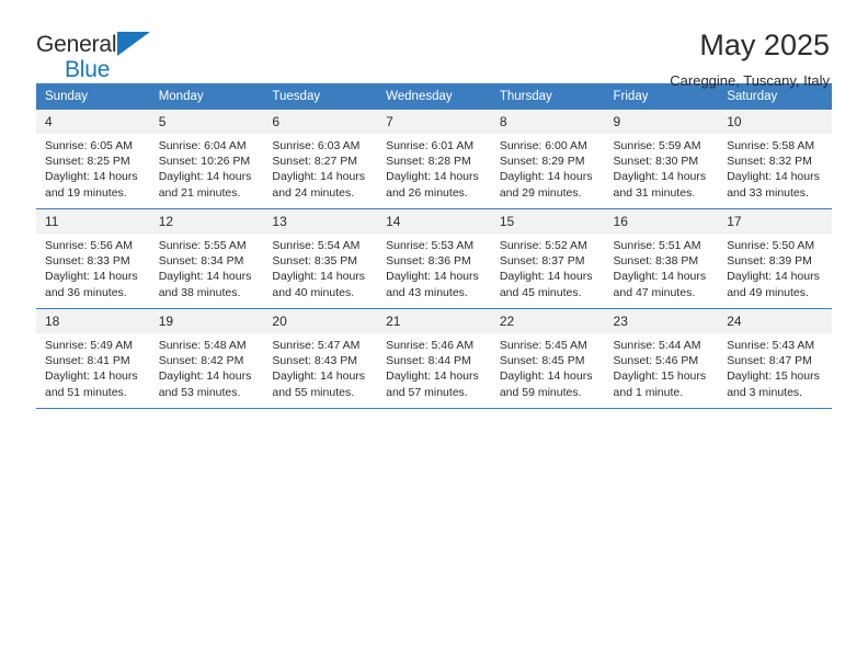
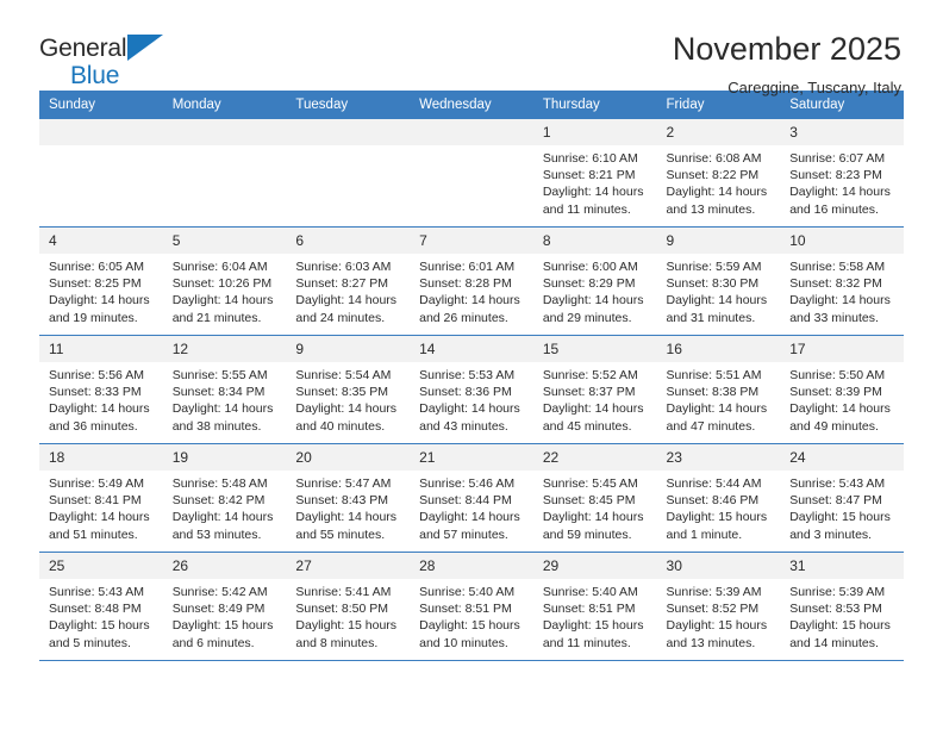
  General
  Blue
- May 2025
+ November 2025
  Careggine, Tuscany, Italy
  Sunday	Monday	Tuesday	Wednesday	Thursday	Friday	Saturday
+ 				1Sunrise: 6:10 AMSunset: 8:21 PMDaylight: 14 hours and 11 minutes.	2Sunrise: 6:08 AMSunset: 8:22 PMDaylight: 14 hours and 13 minutes.	3Sunrise: 6:07 AMSunset: 8:23 PMDaylight: 14 hours and 16 minutes.
  4Sunrise: 6:05 AMSunset: 8:25 PMDaylight: 14 hours and 19 minutes.	5Sunrise: 6:04 AMSunset: 10:26 PMDaylight: 14 hours and 21 minutes.	6Sunrise: 6:03 AMSunset: 8:27 PMDaylight: 14 hours and 24 minutes.	7Sunrise: 6:01 AMSunset: 8:28 PMDaylight: 14 hours and 26 minutes.	8Sunrise: 6:00 AMSunset: 8:29 PMDaylight: 14 hours and 29 minutes.	9Sunrise: 5:59 AMSunset: 8:30 PMDaylight: 14 hours and 31 minutes.	10Sunrise: 5:58 AMSunset: 8:32 PMDaylight: 14 hours and 33 minutes.
- 11Sunrise: 5:56 AMSunset: 8:33 PMDaylight: 14 hours and 36 minutes.	12Sunrise: 5:55 AMSunset: 8:34 PMDaylight: 14 hours and 38 minutes.	13Sunrise: 5:54 AMSunset: 8:35 PMDaylight: 14 hours and 40 minutes.	14Sunrise: 5:53 AMSunset: 8:36 PMDaylight: 14 hours and 43 minutes.	15Sunrise: 5:52 AMSunset: 8:37 PMDaylight: 14 hours and 45 minutes.	16Sunrise: 5:51 AMSunset: 8:38 PMDaylight: 14 hours and 47 minutes.	17Sunrise: 5:50 AMSunset: 8:39 PMDaylight: 14 hours and 49 minutes.
+ 11Sunrise: 5:56 AMSunset: 8:33 PMDaylight: 14 hours and 36 minutes.	12Sunrise: 5:55 AMSunset: 8:34 PMDaylight: 14 hours and 38 minutes.	9Sunrise: 5:54 AMSunset: 8:35 PMDaylight: 14 hours and 40 minutes.	14Sunrise: 5:53 AMSunset: 8:36 PMDaylight: 14 hours and 43 minutes.	15Sunrise: 5:52 AMSunset: 8:37 PMDaylight: 14 hours and 45 minutes.	16Sunrise: 5:51 AMSunset: 8:38 PMDaylight: 14 hours and 47 minutes.	17Sunrise: 5:50 AMSunset: 8:39 PMDaylight: 14 hours and 49 minutes.
- 18Sunrise: 5:49 AMSunset: 8:41 PMDaylight: 14 hours and 51 minutes.	19Sunrise: 5:48 AMSunset: 8:42 PMDaylight: 14 hours and 53 minutes.	20Sunrise: 5:47 AMSunset: 8:43 PMDaylight: 14 hours and 55 minutes.	21Sunrise: 5:46 AMSunset: 8:44 PMDaylight: 14 hours and 57 minutes.	22Sunrise: 5:45 AMSunset: 8:45 PMDaylight: 14 hours and 59 minutes.	23Sunrise: 5:44 AMSunset: 5:46 PMDaylight: 15 hours and 1 minute.	24Sunrise: 5:43 AMSunset: 8:47 PMDaylight: 15 hours and 3 minutes.
+ 18Sunrise: 5:49 AMSunset: 8:41 PMDaylight: 14 hours and 51 minutes.	19Sunrise: 5:48 AMSunset: 8:42 PMDaylight: 14 hours and 53 minutes.	20Sunrise: 5:47 AMSunset: 8:43 PMDaylight: 14 hours and 55 minutes.	21Sunrise: 5:46 AMSunset: 8:44 PMDaylight: 14 hours and 57 minutes.	22Sunrise: 5:45 AMSunset: 8:45 PMDaylight: 14 hours and 59 minutes.	23Sunrise: 5:44 AMSunset: 8:46 PMDaylight: 15 hours and 1 minute.	24Sunrise: 5:43 AMSunset: 8:47 PMDaylight: 15 hours and 3 minutes.
+ 25Sunrise: 5:43 AMSunset: 8:48 PMDaylight: 15 hours and 5 minutes.	26Sunrise: 5:42 AMSunset: 8:49 PMDaylight: 15 hours and 6 minutes.	27Sunrise: 5:41 AMSunset: 8:50 PMDaylight: 15 hours and 8 minutes.	28Sunrise: 5:40 AMSunset: 8:51 PMDaylight: 15 hours and 10 minutes.	29Sunrise: 5:40 AMSunset: 8:51 PMDaylight: 15 hours and 11 minutes.	30Sunrise: 5:39 AMSunset: 8:52 PMDaylight: 15 hours and 13 minutes.	31Sunrise: 5:39 AMSunset: 8:53 PMDaylight: 15 hours and 14 minutes.
